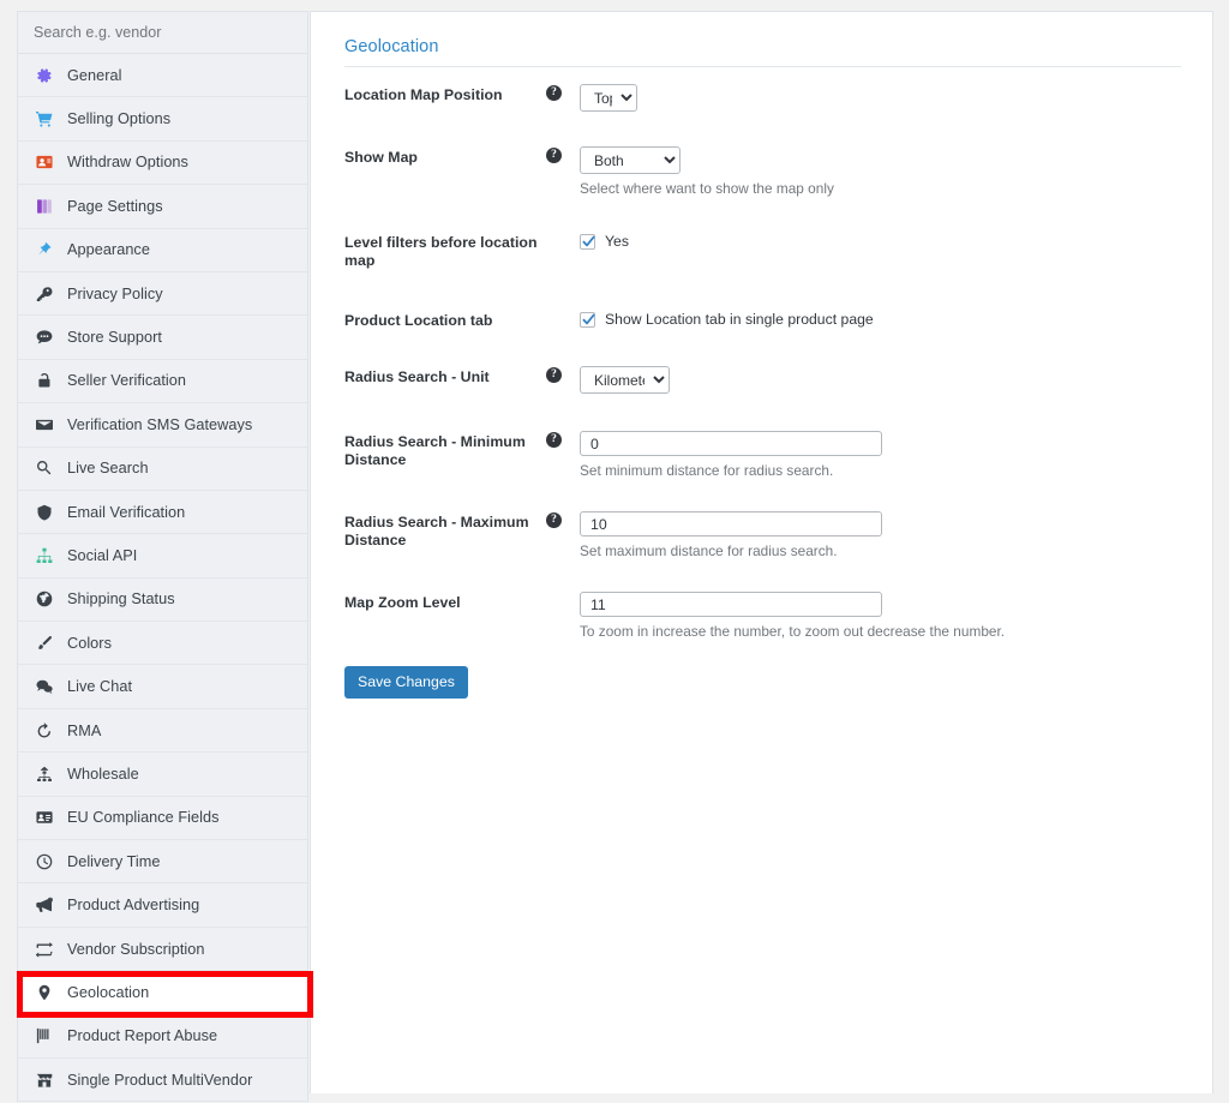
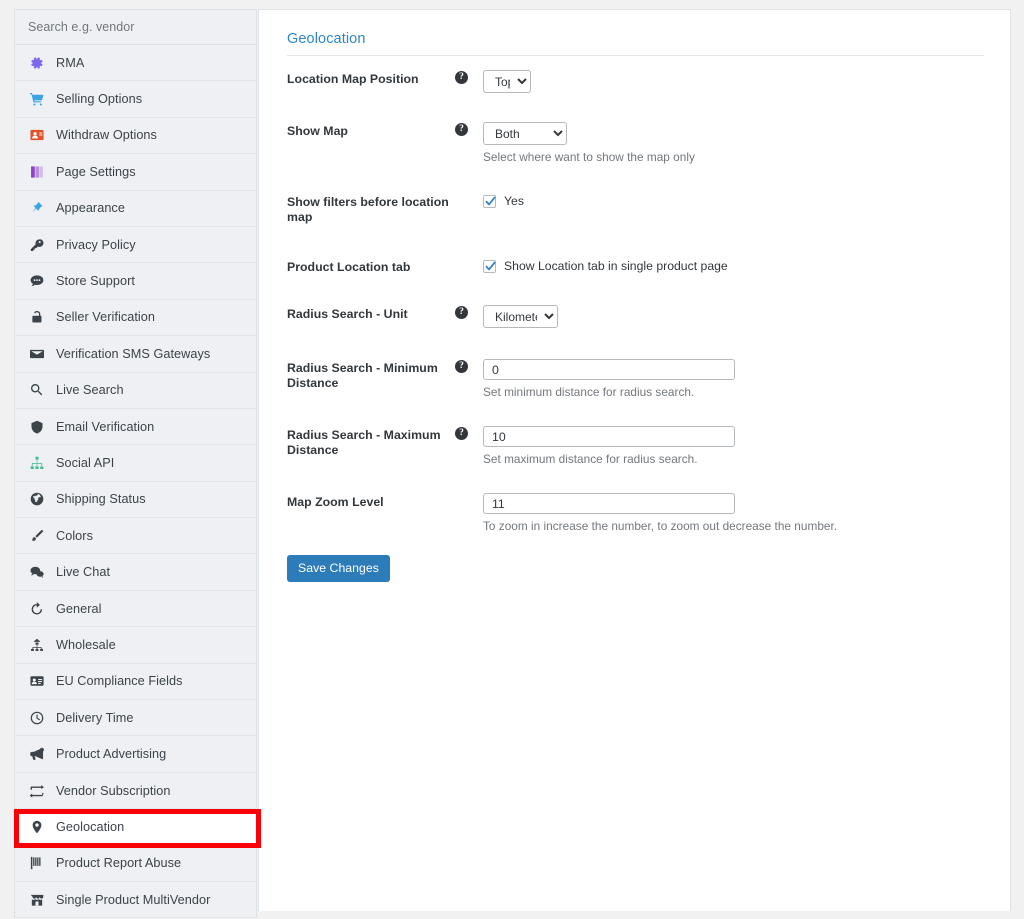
  Search e.g. vendor
- General
+ RMA
  Selling Options
  Withdraw Options
  Page Settings
  Appearance
  Privacy Policy
  Store Support
  Seller Verification
  Verification SMS Gateways
  Live Search
  Email Verification
  Social API
  Shipping Status
  Colors
  Live Chat
- RMA
+ General
  Wholesale
  EU Compliance Fields
  Delivery Time
  Product Advertising
  Vendor Subscription
  Geolocation
  Product Report Abuse
  Single Product MultiVendor
  Geolocation
  Location Map Position
  ?
  Show Map
  ?
  Both
  Select where want to show the map only
- Level filters before location map
+ Show filters before location map
  Yes
  Product Location tab
  Show Location tab in single product page
  Radius Search - Unit
  ?
  Kilomet
  Radius Search - Minimum Distance
  ?
  0
  Set minimum distance for radius search.
  Radius Search - Maximum Distance
  ?
  10
  Set maximum distance for radius search.
  Map Zoom Level
  11
  To zoom in increase the number, to zoom out decrease the number.
  Save Changes
